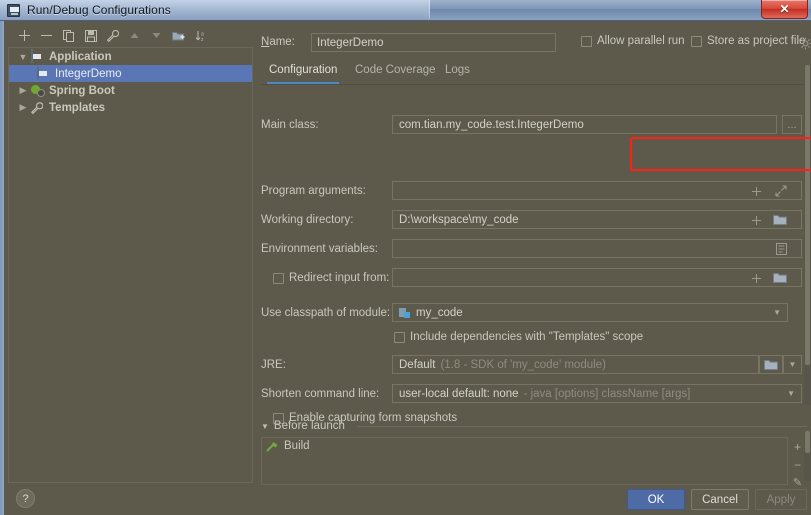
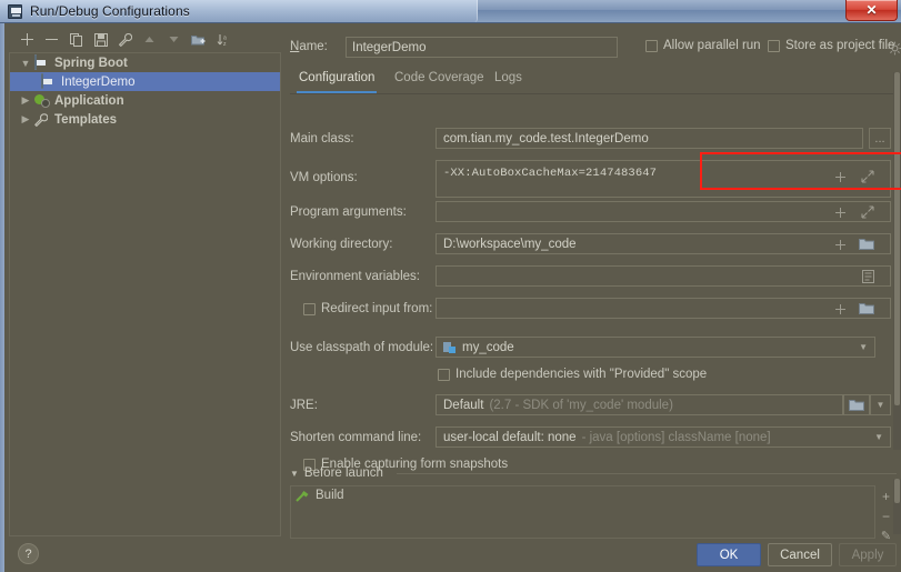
  Run/Debug Configurations
  ✕
  ▼
- Application
+ Spring Boot
  IntegerDemo
  ▶
- Spring Boot
+ Application
  ▶
  Templates
  Name:
  IntegerDemo
  Allow parallel run
  Store as project fil
  Configuration
  Code Coverage
  Logs
  Main class:
  com.tian.my_code.test.IntegerDemo
  ...
+ VM options:
+ -XX:AutoBoxCacheMax=2147483647
  Program arguments:
  Working directory:
  D:\workspace\my_code
  Environment variables:
  Redirect input from:
  Use classpath of module:
  my_code
  ▼
- Include dependencies with "Templates" scope
+ Include dependencies with "Provided" scope
  JRE:
  Default
- (1.8 - SDK of 'my_code' module)
+ (2.7 - SDK of 'my_code' module)
  ▼
  Shorten command line:
  user-local default: none
- - java [options] className [args]
+ - java [options] className [none]
  ▼
  Enable capturing form snapshots
  ▼
  Before launch
  Build
  +
  −
  ✎
  ?
  OK
  Cancel
  Apply
